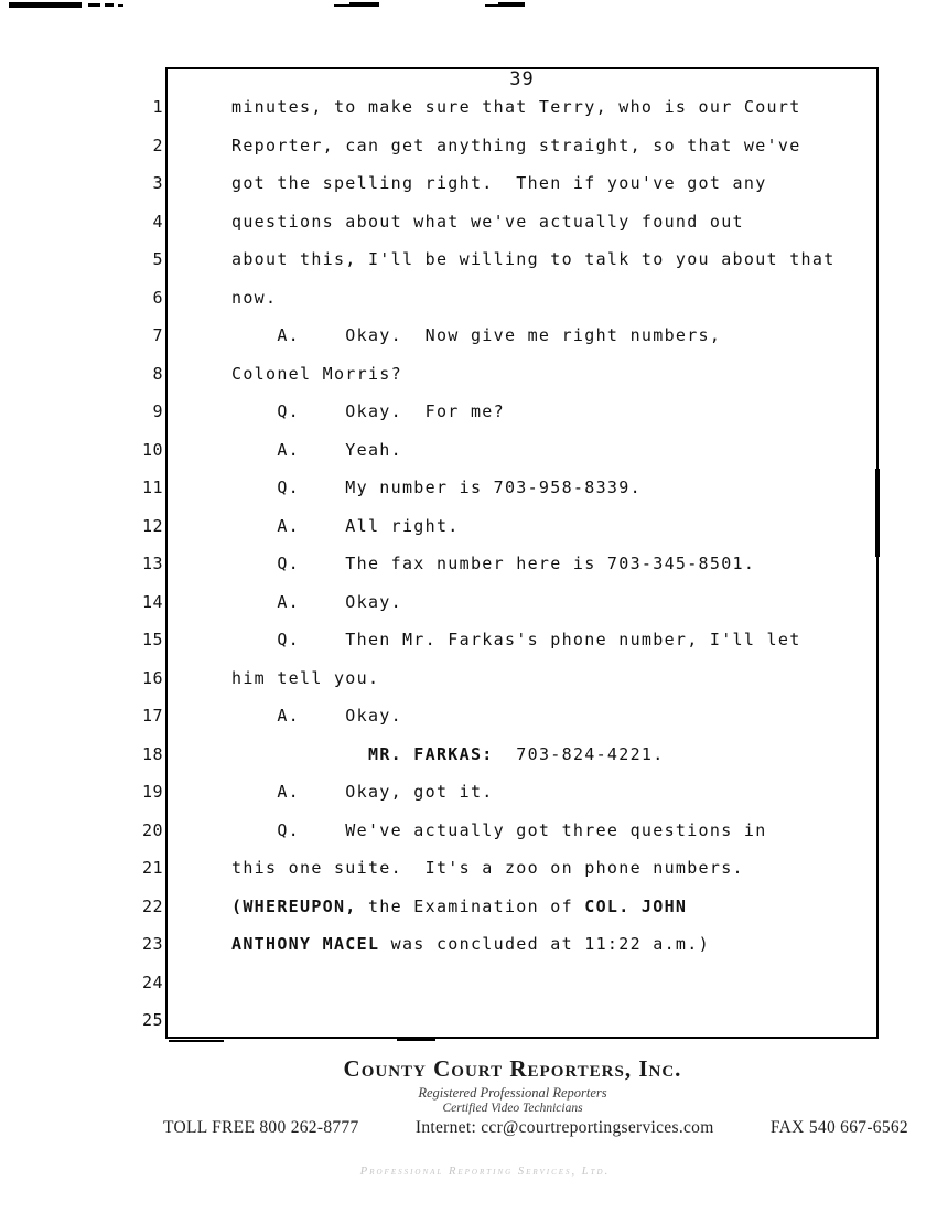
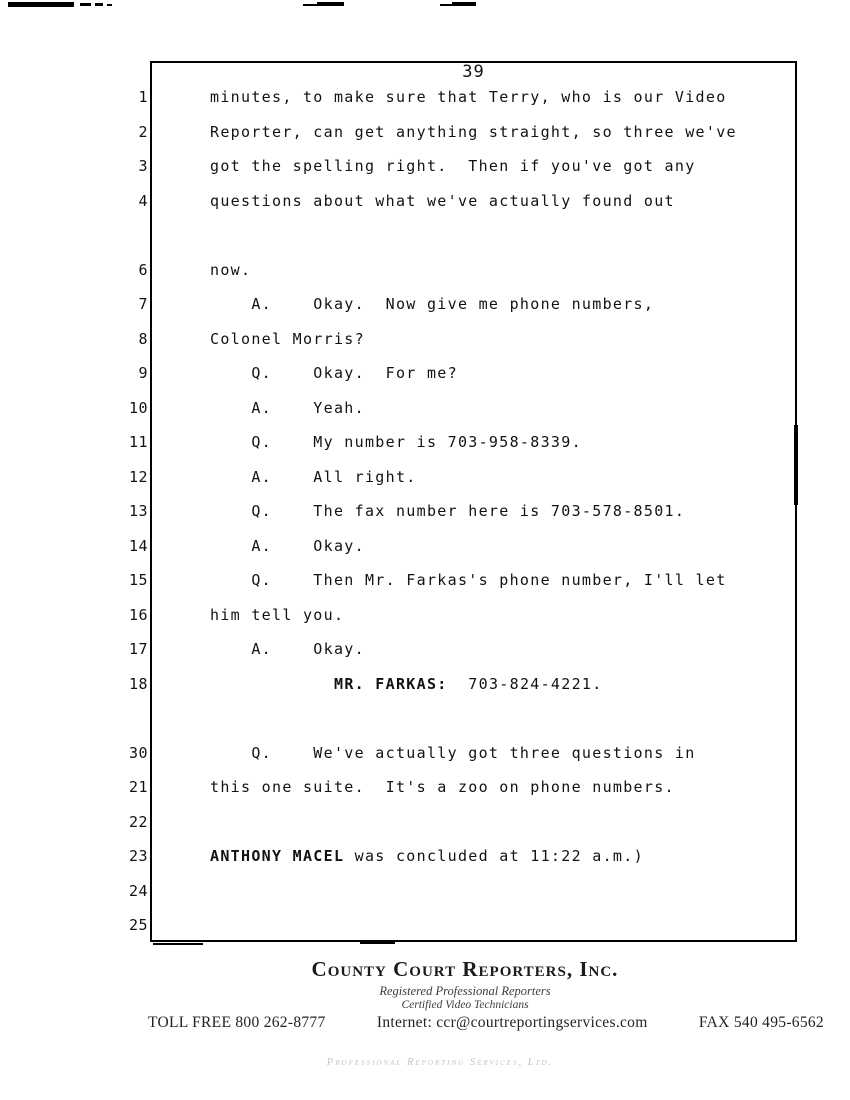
  39
  1
- minutes, to make sure that Terry, who is our Court
+ minutes, to make sure that Terry, who is our Video
  2
- Reporter, can get anything straight, so that we've
+ Reporter, can get anything straight, so three we've
  3
  got the spelling right. Then if you've got any
  4
  questions about what we've actually found out
- 5
- about this, I'll be willing to talk to you about that
  6
  now.
  7
- A. Okay. Now give me right numbers,
+ A. Okay. Now give me phone numbers,
  8
  Colonel Morris?
  9
  Q. Okay. For me?
  10
  A. Yeah.
  11
  Q. My number is 703-958-8339.
  12
  A. All right.
  13
- Q. The fax number here is 703-345-8501.
+ Q. The fax number here is 703-578-8501.
  14
  A. Okay.
  15
  Q. Then Mr. Farkas's phone number, I'll let
  16
  him tell you.
  17
  A. Okay.
  18
  MR. FARKAS: 703-824-4221.
- 19
- A. Okay, got it.
- 20
+ 30
  Q. We've actually got three questions in
  21
  this one suite. It's a zoo on phone numbers.
  22
- (WHEREUPON, the Examination of COL. JOHN
  23
  ANTHONY MACEL was concluded at 11:22 a.m.)
  24
  25
  County Court Reporters, Inc.
  Registered Professional Reporters
  Certified Video Technicians
  TOLL FREE 800 262-8777
  Internet: ccr@courtreportingservices.com
- FAX 540 667-6562
+ FAX 540 495-6562
  Professional Reporting Services, Ltd.
